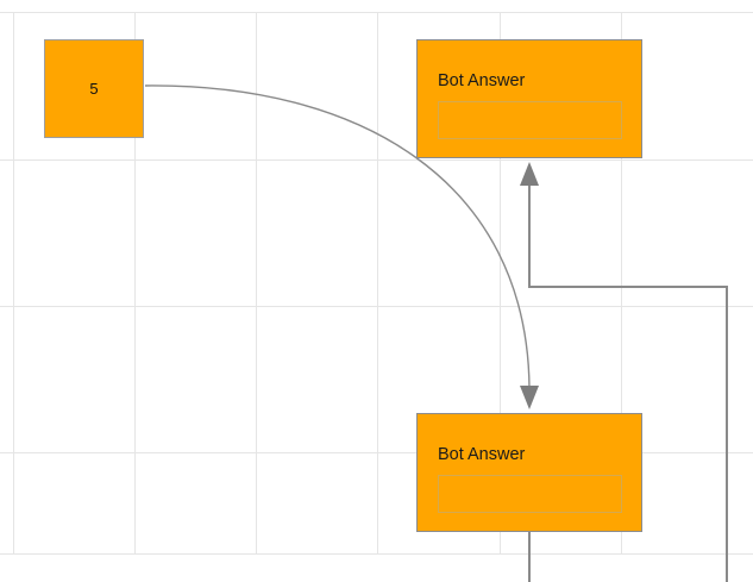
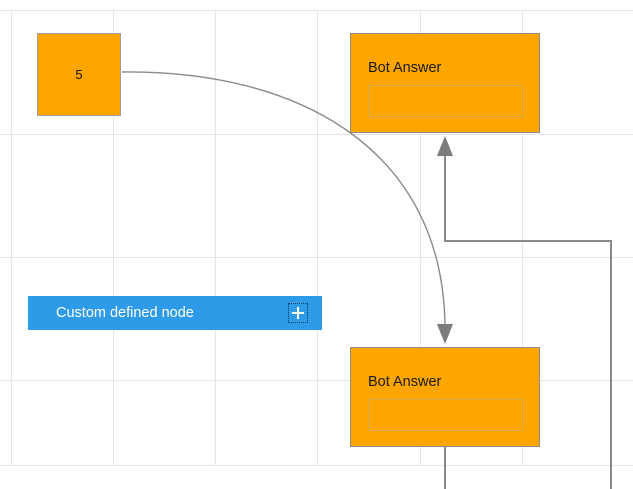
  5
  Bot Answer
+ Custom defined node
  Bot Answer
